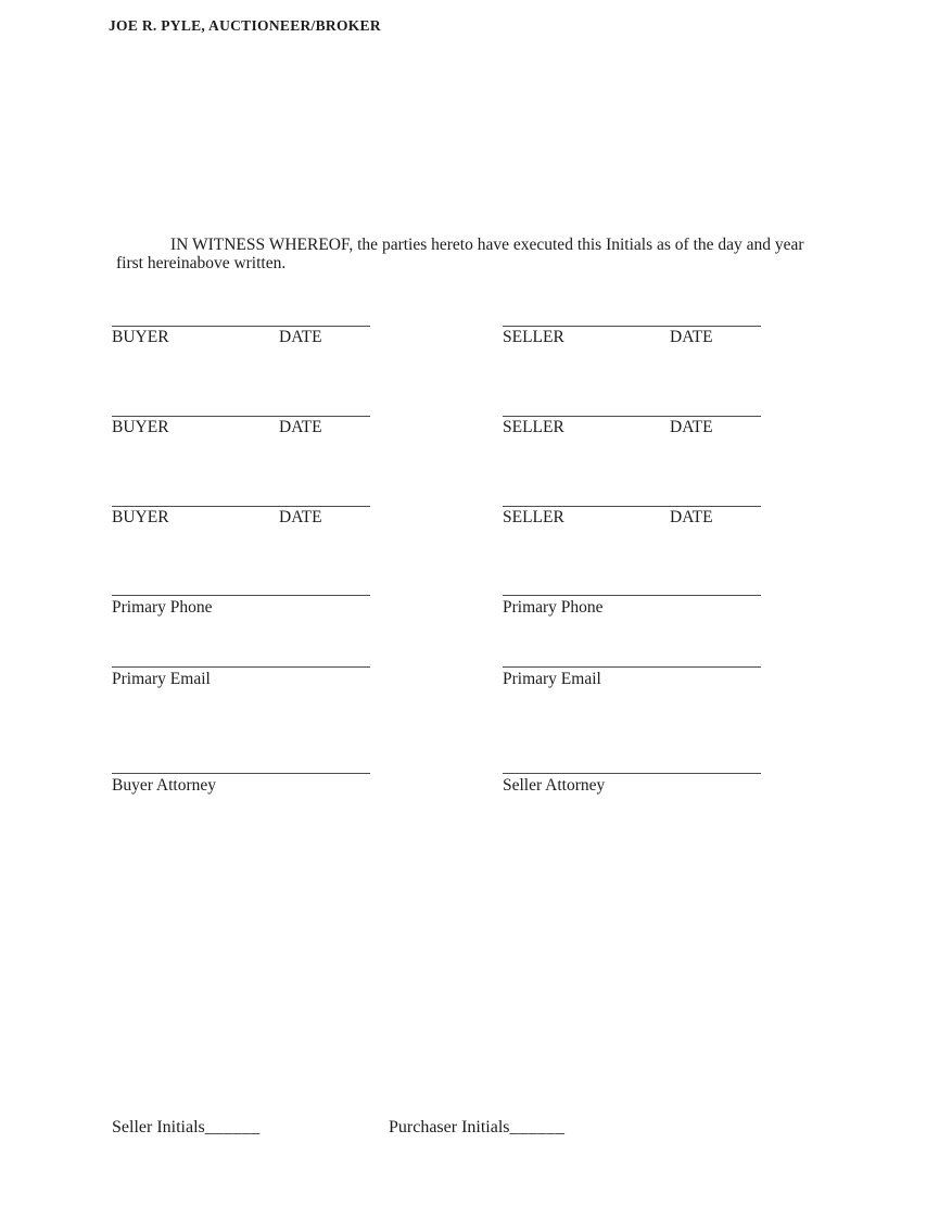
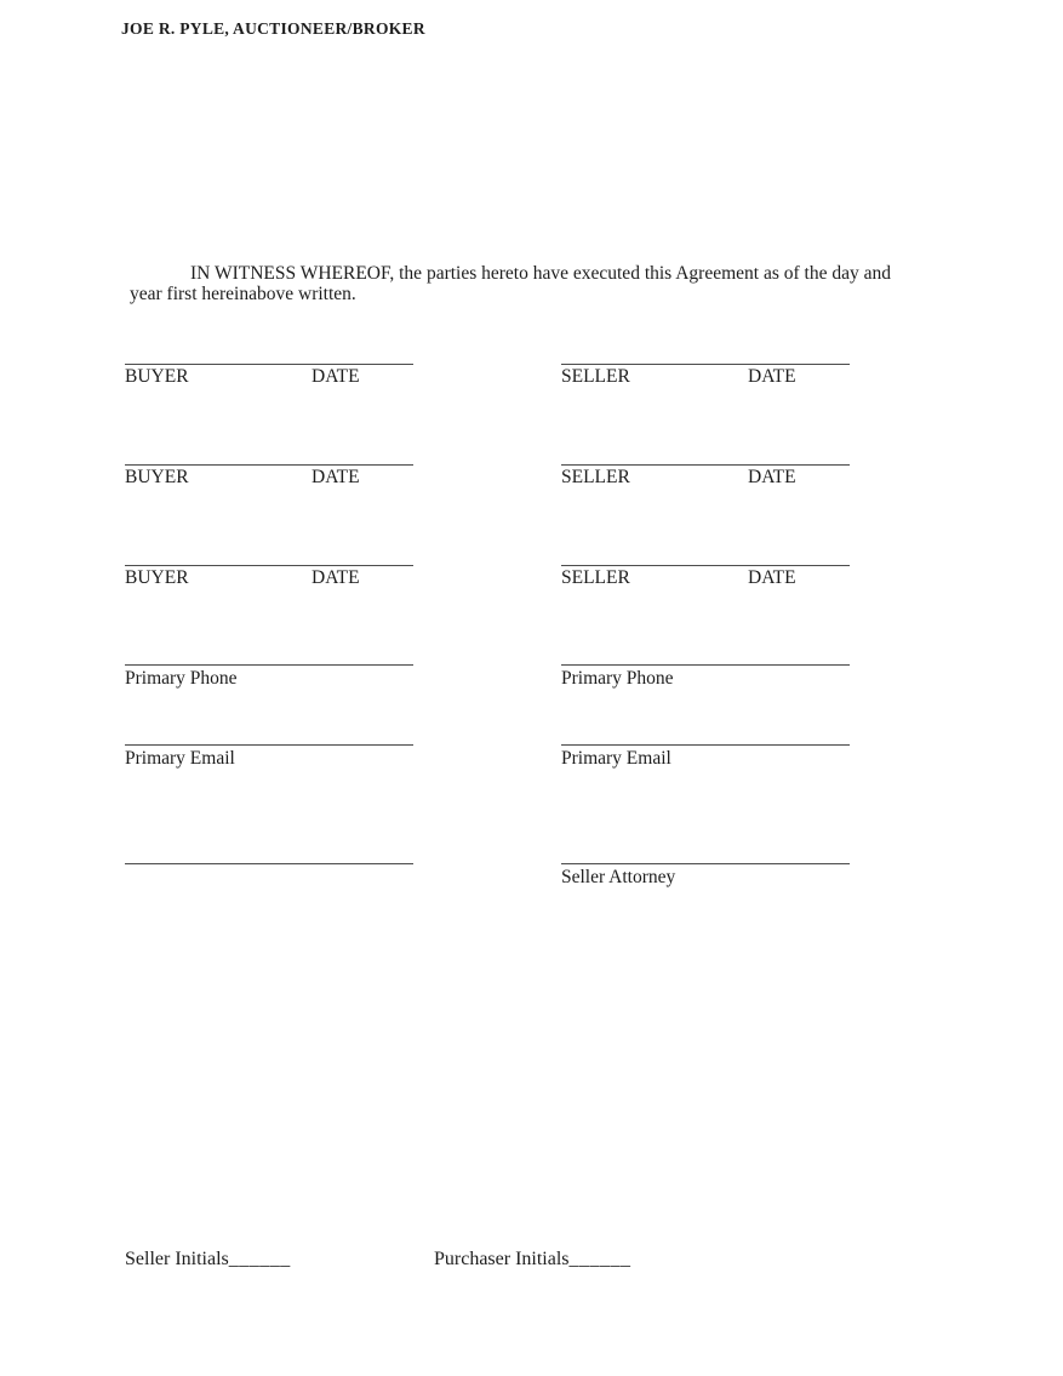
  JOE R. PYLE, AUCTIONEER/BROKER
- IN WITNESS WHEREOF, the parties hereto have executed this Initials as of the day and year first hereinabove written.
+ IN WITNESS WHEREOF, the parties hereto have executed this Agreement as of the day and year first hereinabove written.
  BUYER
  DATE
  SELLER
  DATE
  BUYER
  DATE
  SELLER
  DATE
  BUYER
  DATE
  SELLER
  DATE
  Primary Phone
  Primary Phone
  Primary Email
  Primary Email
- Buyer Attorney
  Seller Attorney
  Seller Initials______
  Purchaser Initials______
